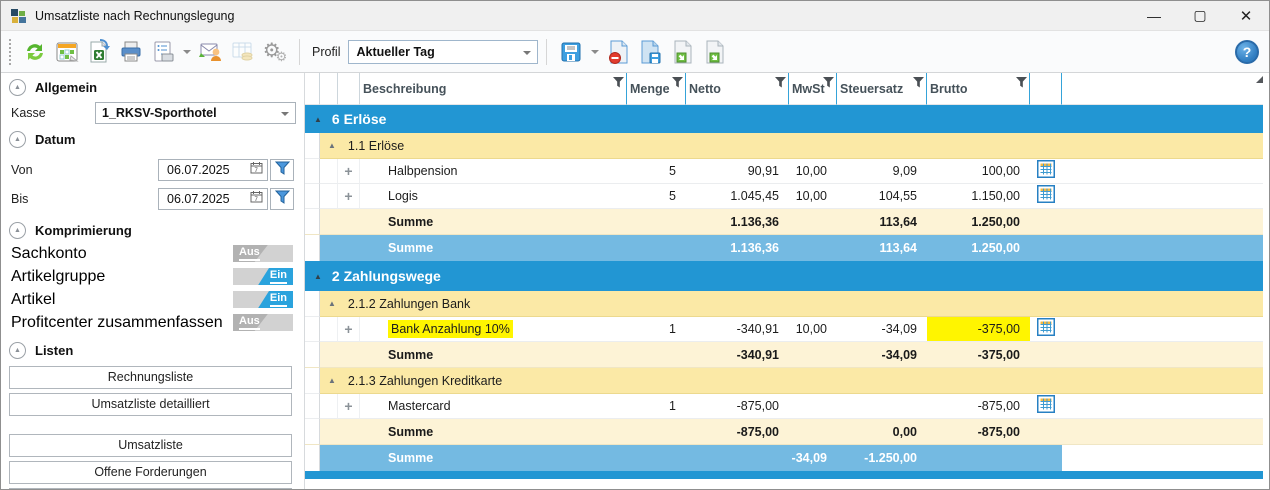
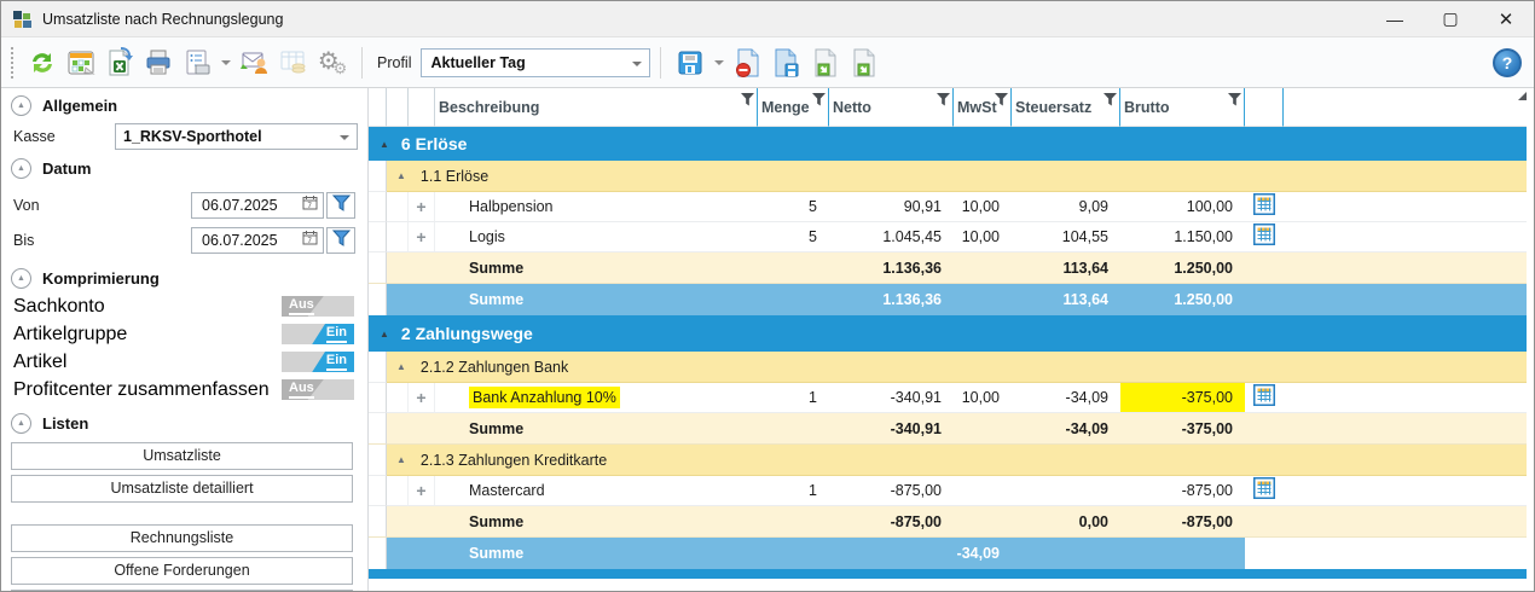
  Umsatzliste nach Rechnungslegung
  —
  ▢
  ✕
  ⚙⚙
  Profil
  Aktueller Tag
  ?
  Allgemein
  Kasse
  1_RKSV-Sporthotel
  Datum
  Von
  06.07.2025
  Bis
  06.07.2025
  Komprimierung
  Sachkonto
  Aus
  Artikelgruppe
  Ein
  Artikel
  Ein
  Profitcenter zusammenfassen
  Aus
  Listen
- Rechnungsliste
+ Umsatzliste
  Umsatzliste detailliert
- Umsatzliste
+ Rechnungsliste
  Offene Forderungen
  Beschreibung
  Menge
  Netto
  MwSt
  Steuersatz
  Brutto
  ▲
  6 Erlöse
  ▲
  1.1 Erlöse
  +
  Halbpension
  5
  90,91
  10,00
  9,09
  100,00
  +
  Logis
  5
  1.045,45
  10,00
  104,55
  1.150,00
  Summe
  1.136,36
  113,64
  1.250,00
  Summe
  1.136,36
  113,64
  1.250,00
  ▲
  2 Zahlungswege
  ▲
  2.1.2 Zahlungen Bank
  +
  Bank Anzahlung 10%
  1
  -340,91
  10,00
  -34,09
  -375,00
  Summe
  -340,91
  -34,09
  -375,00
  ▲
  2.1.3 Zahlungen Kreditkarte
  +
  Mastercard
  1
  -875,00
  -875,00
  Summe
  -875,00
  0,00
  -875,00
  Summe
  -34,09
- -1.250,00
